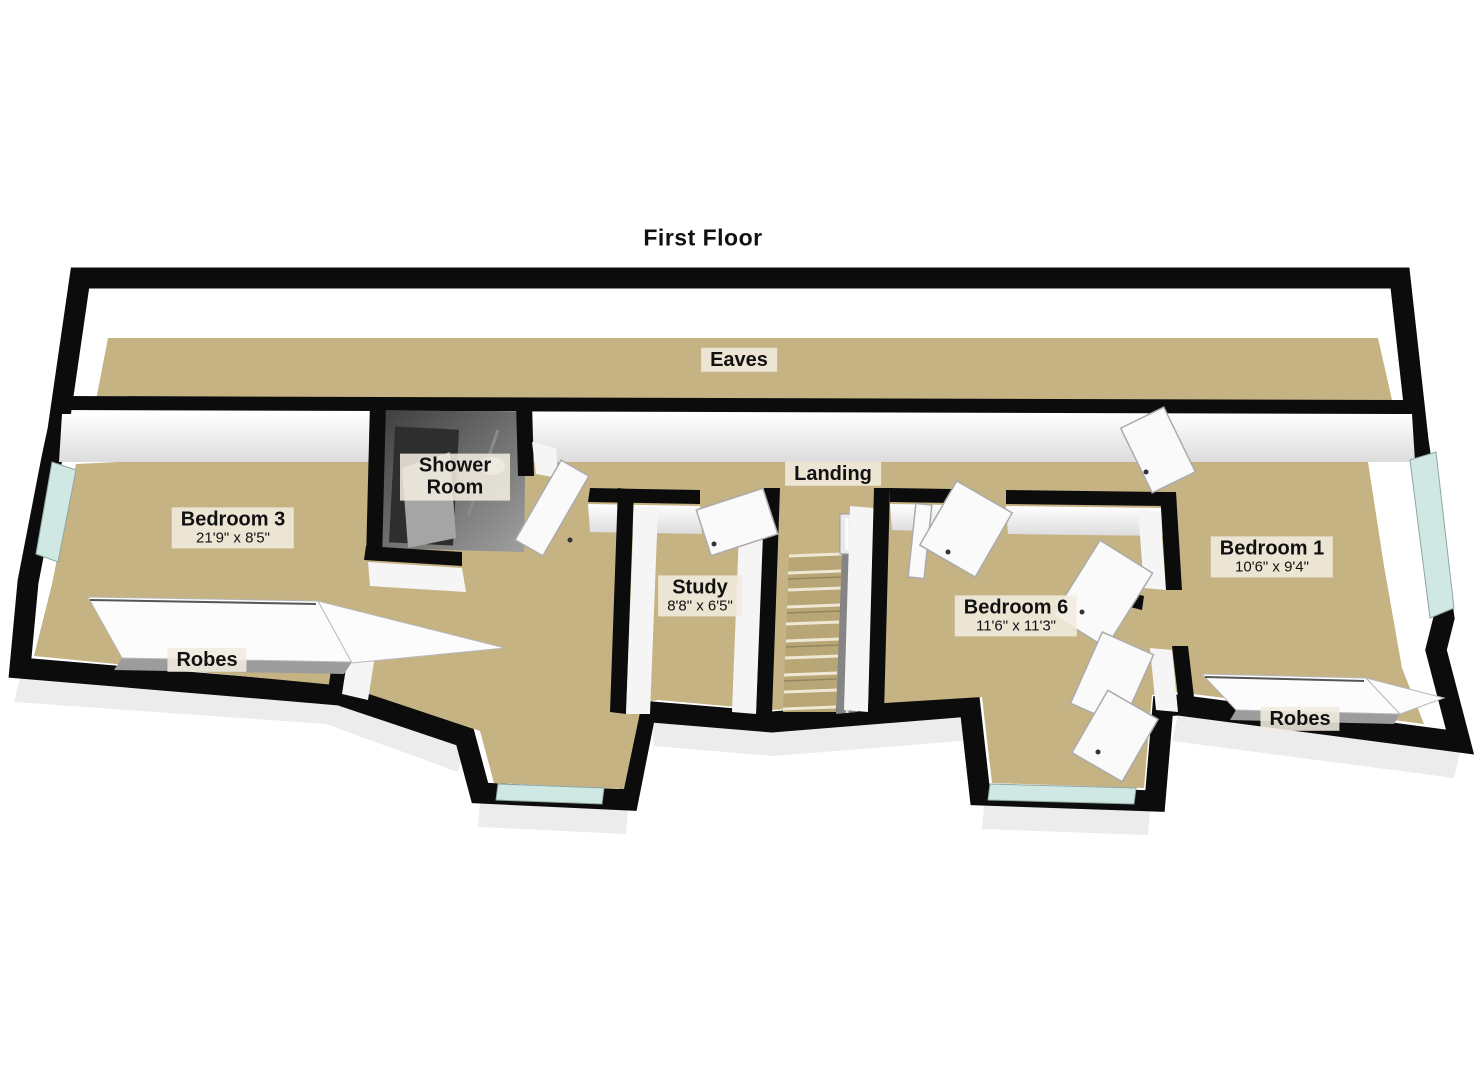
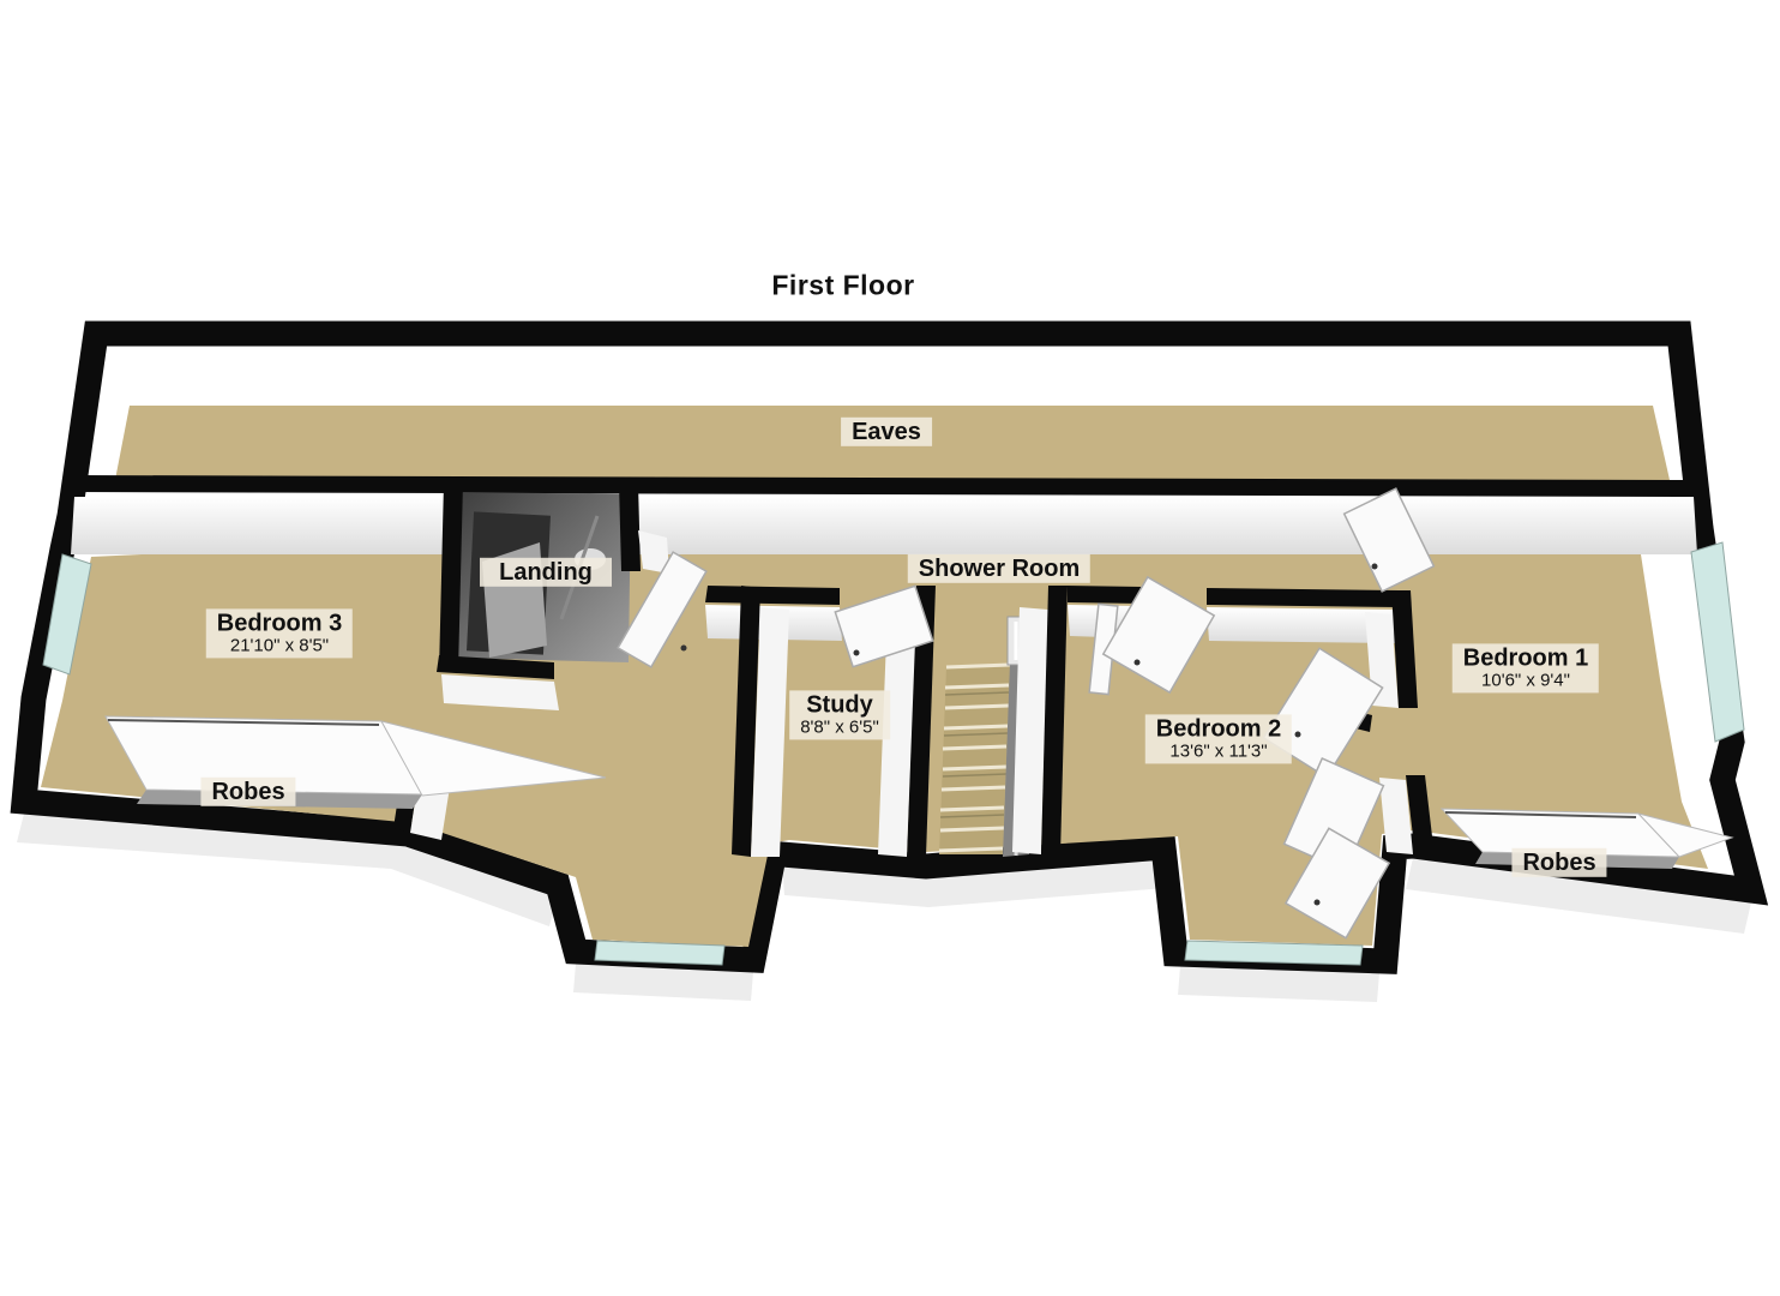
  First Floor
  Eaves
  Bedroom 3
- 21'9" x 8'5"
+ 21'10" x 8'5"
  Robes
- Shower Room
+ Landing
  Study
  8'8" x 6'5"
- Landing
+ Shower Room
- Bedroom 6
+ Bedroom 2
- 11'6" x 11'3"
+ 13'6" x 11'3"
  Bedroom 1
  10'6" x 9'4"
  Robes
